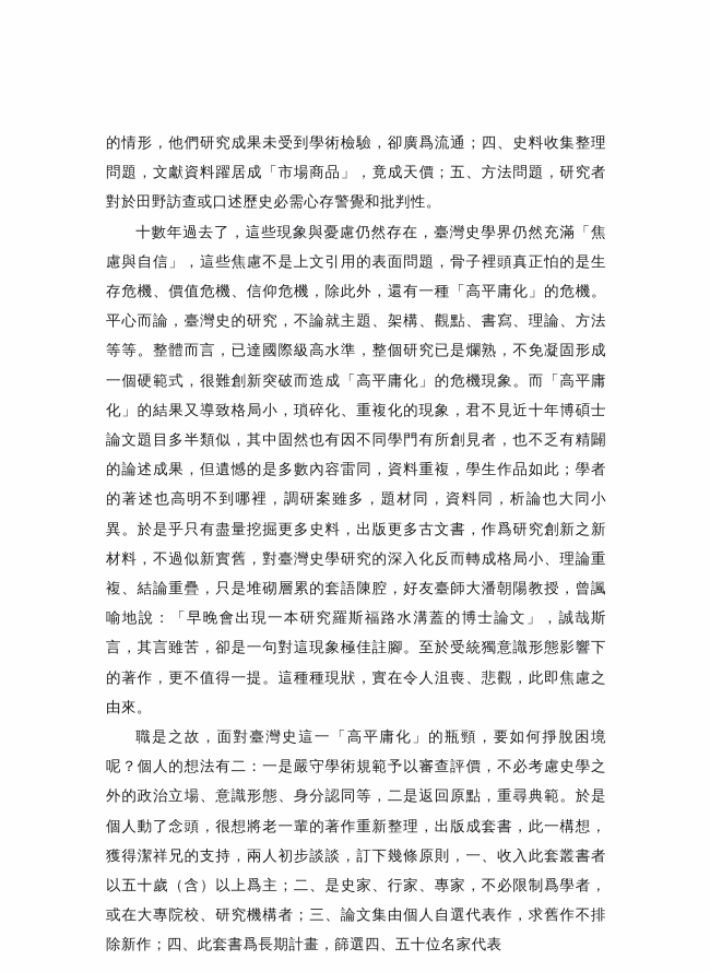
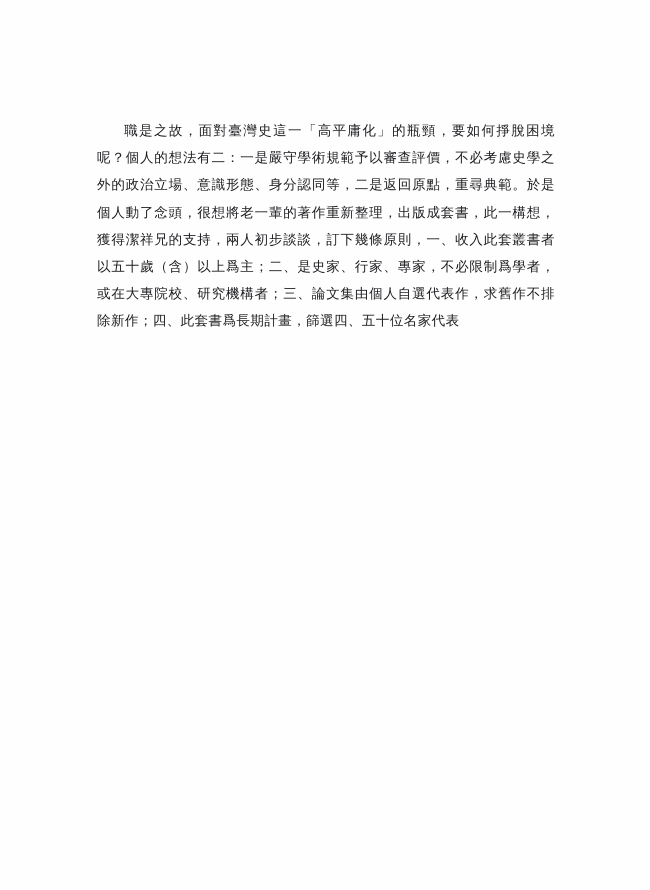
- 的情形，他們研究成果未受到學術檢驗，卻廣爲流通；四、史料收集整理問題，文獻資料躍居成「市場商品」，竟成天價；五、方法問題，研究者對於田野訪查或口述歷史必需心存警覺和批判性。
- 十數年過去了，這些現象與憂慮仍然存在，臺灣史學界仍然充滿「焦慮與自信」，這些焦慮不是上文引用的表面問題，骨子裡頭真正怕的是生存危機、價值危機、信仰危機，除此外，還有一種「高平庸化」的危機。平心而論，臺灣史的研究，不論就主題、架構、觀點、書寫、理論、方法等等。整體而言，已達國際級高水準，整個研究已是爛熟，不免凝固形成一個硬範式，很難創新突破而造成「高平庸化」的危機現象。而「高平庸化」的結果又導致格局小，瑣碎化、重複化的現象，君不見近十年博碩士論文題目多半類似，其中固然也有因不同學門有所創見者，也不乏有精闢的論述成果，但遺憾的是多數內容雷同，資料重複，學生作品如此；學者的著述也高明不到哪裡，調研案雖多，題材同，資料同，析論也大同小異。於是乎只有盡量挖掘更多史料，出版更多古文書，作爲研究創新之新材料，不過似新實舊，對臺灣史學研究的深入化反而轉成格局小、理論重複、結論重疊，只是堆砌層累的套語陳腔，好友臺師大潘朝陽教授，曾諷喻地說：「早晚會出現一本研究羅斯福路水溝蓋的博士論文」，誠哉斯言，其言雖苦，卻是一句對這現象極佳註腳。至於受統獨意識形態影響下的著作，更不值得一提。這種種現狀，實在令人沮喪、悲觀，此即焦慮之由來。
  職是之故，面對臺灣史這一「高平庸化」的瓶頸，要如何掙脫困境呢？個人的想法有二：一是嚴守學術規範予以審查評價，不必考慮史學之外的政治立場、意識形態、身分認同等，二是返回原點，重尋典範。於是個人動了念頭，很想將老一輩的著作重新整理，出版成套書，此一構想，獲得潔祥兄的支持，兩人初步談談，訂下幾條原則，一、收入此套叢書者以五十歲（含）以上爲主；二、是史家、行家、專家，不必限制爲學者，或在大專院校、研究機構者；三、論文集由個人自選代表作，求舊作不排除新作；四、此套書爲長期計畫，篩選四、五十位名家代表
